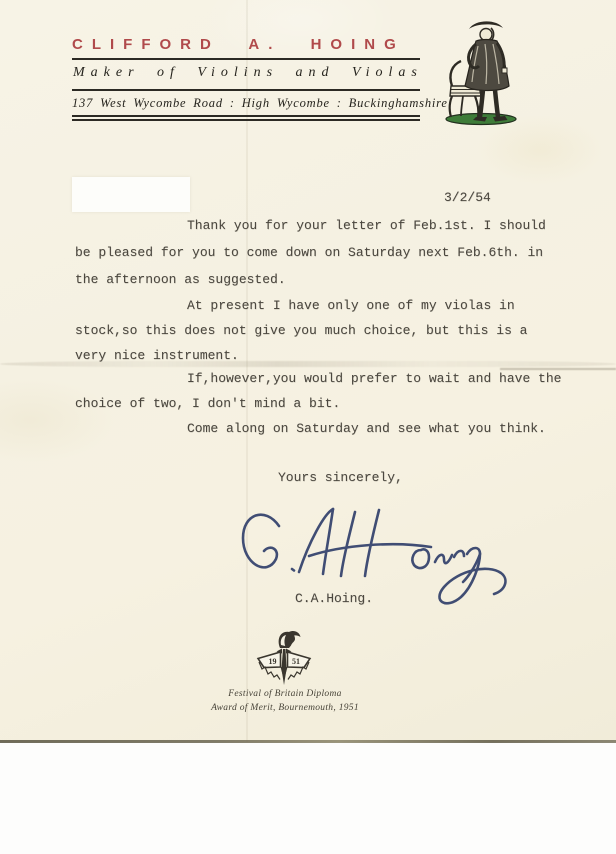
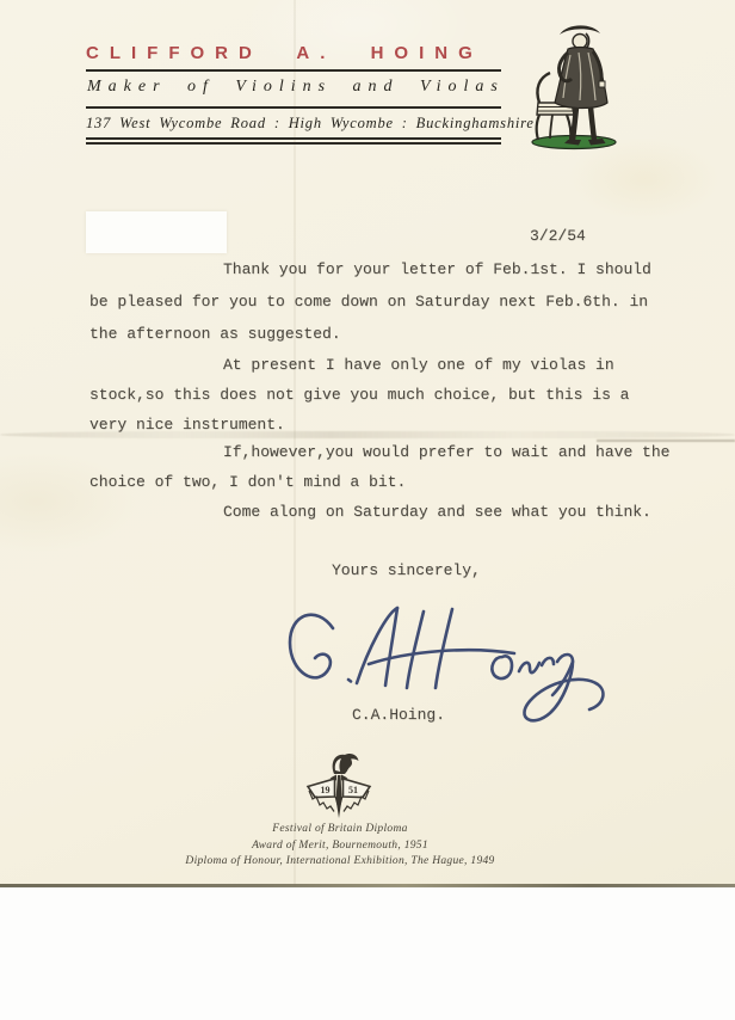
  CLIFFORD A. HOING
  Maker of Violins and Violas
  137 West Wycombe Road : High Wycombe : Buckinghamshir
  3/2/54
  Thank you for your letter of Feb.1st. I should
  be pleased for you to come down on Saturday next Feb.6th. in
  the afternoon as suggested.
  At present I have only one of my violas in
  stock,so this does not give you much choice, but this is a
  very nice instrument.
  If,however,you would prefer to wait and have the
  choice of two, I don't mind a bit.
  Come along on Saturday and see what you think.
  Yours sincerely,
  C.A.Hoing.
  19
  51
  Festival of Britain Diploma
  Award of Merit, Bournemouth, 1951
+ Diploma of Honour, International Exhibition, The Hague, 1949
